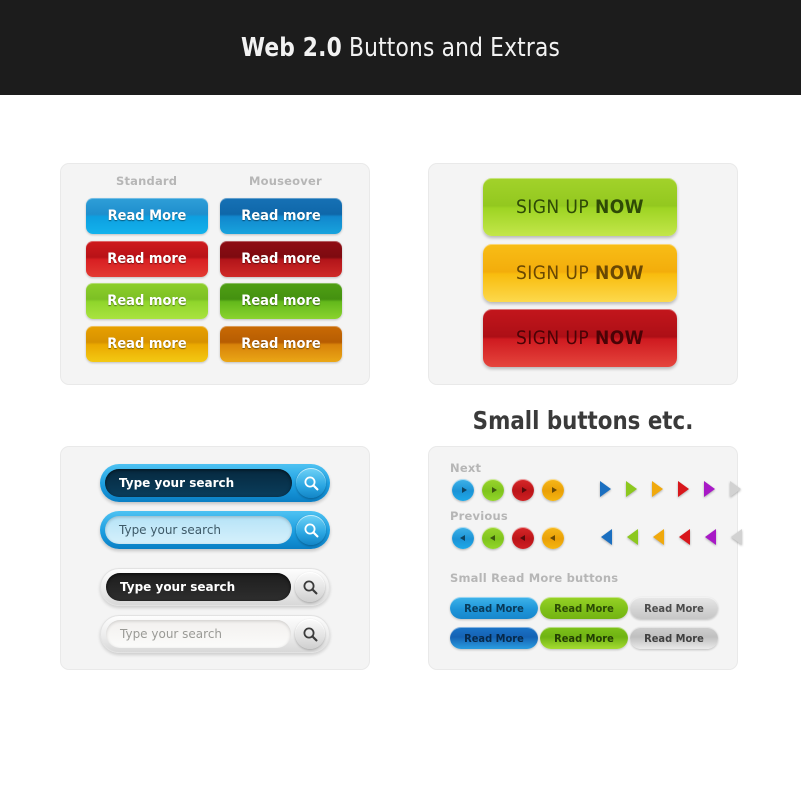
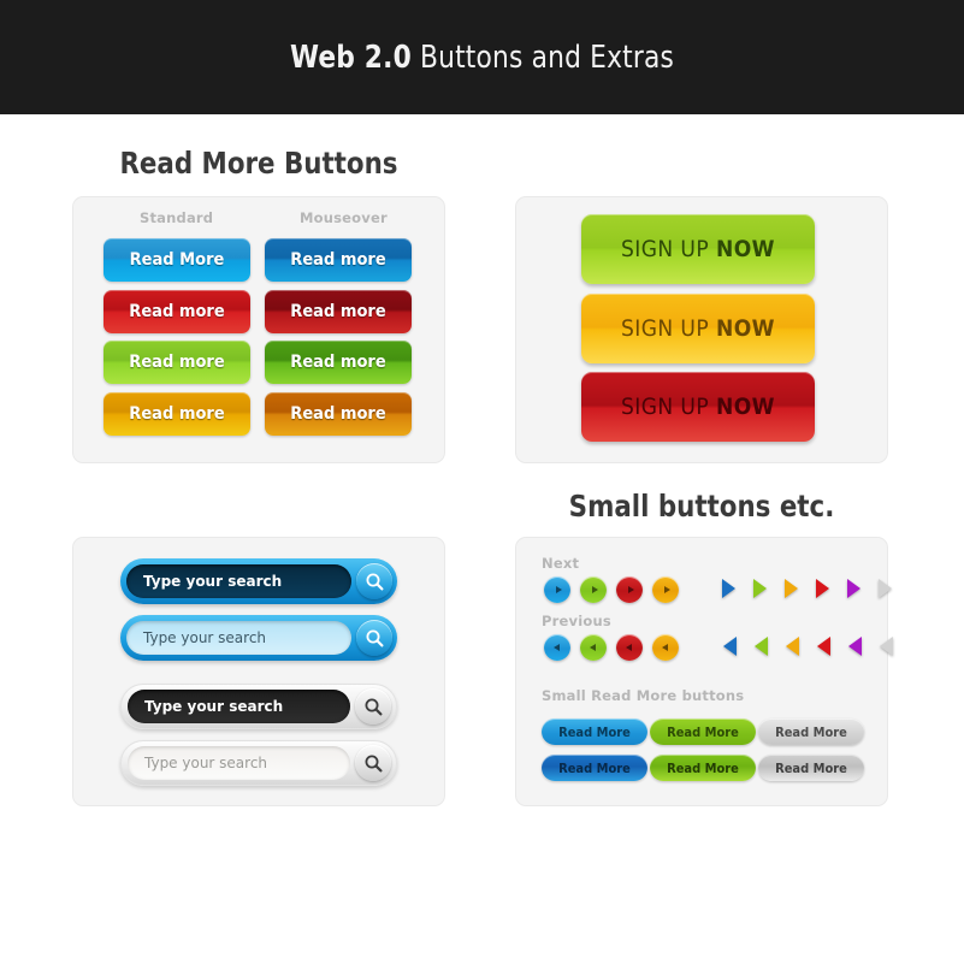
  Web 2.0 Buttons and Extras
+ Read More Buttons
  Standard
  Mouseover
  Read More
  Read more
  Read more
  Read more
  Read more
  Read more
  Read more
  Read more
  SIGN UP
  NOW
  SIGN UP
  NOW
  SIGN UP
  NOW
  Type your search
  Type your search
  Type your search
  Type your search
  Small buttons etc.
  Next
  Previous
  Small Read More buttons
  Read More
  Read More
  Read More
  Read More
  Read More
  Read More
